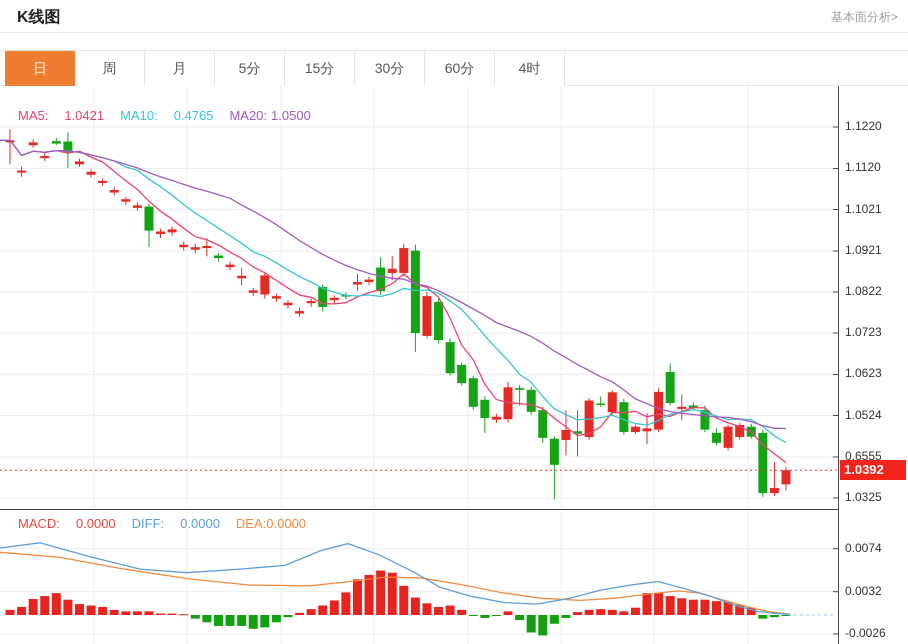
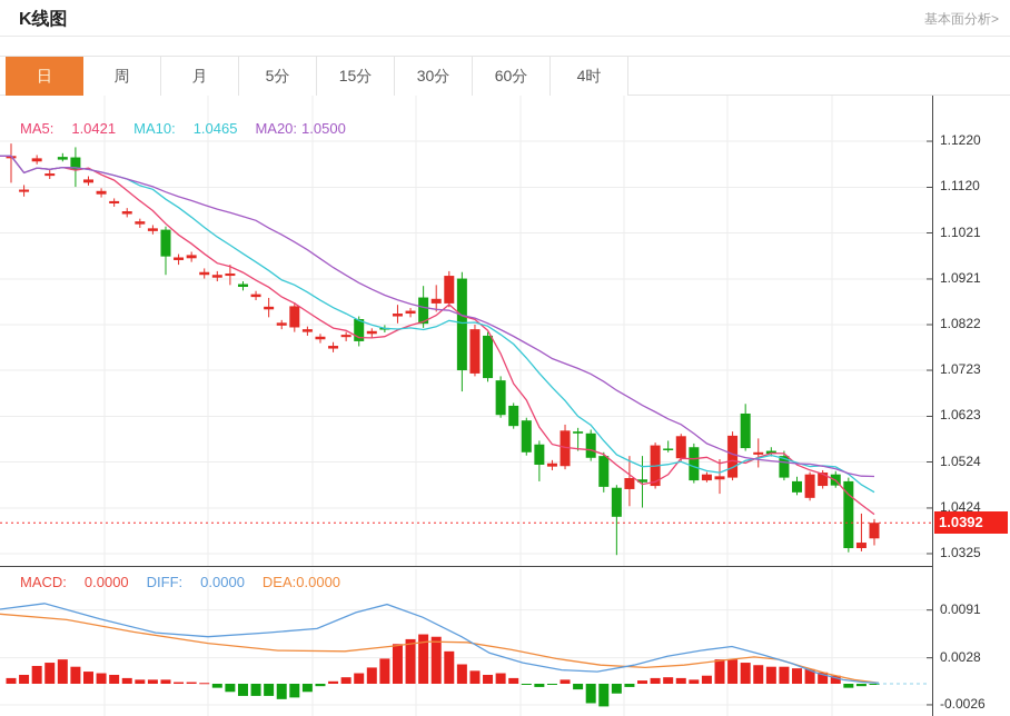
  K线图
  基本面分析>
  日 周 月 5分 15分 30分 60分 4时
- MA5: 1.0421 MA10: 0.4765 MA20: 1.0500
+ MA5: 1.0421 MA10: 1.0465 MA20: 1.0500
  MACD: 0.0000 DIFF: 0.0000 DEA:0.0000
  1.0392
  1.1220
  1.1120
  1.1021
  1.0921
  1.0822
  1.0723
  1.0623
  1.0524
- 0.6555
+ 1.0424
  1.0325
- 0.0074
+ 0.0091
- 0.0032
+ 0.0028
  -0.0026
